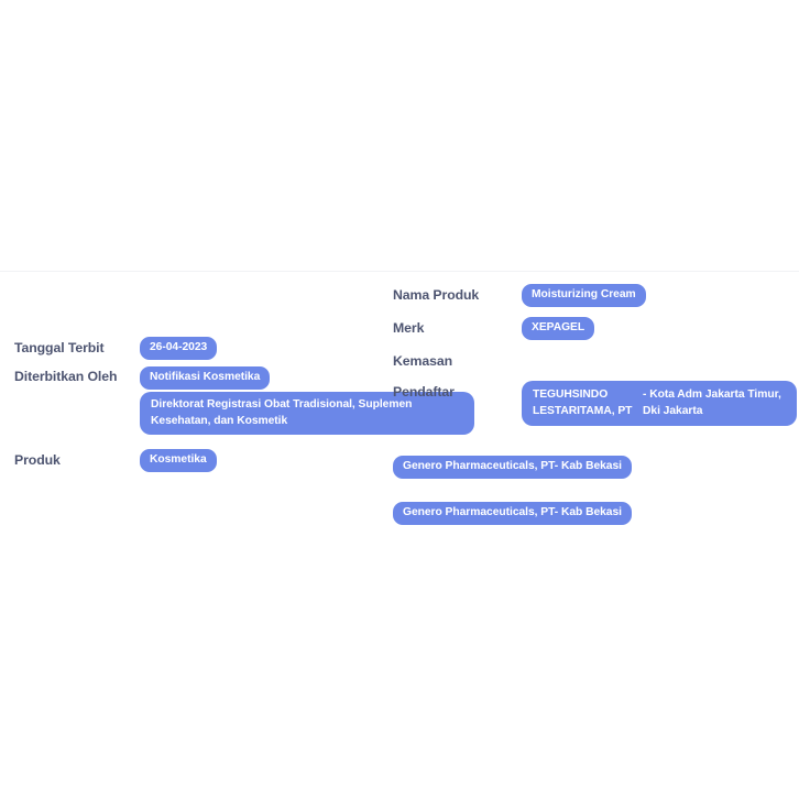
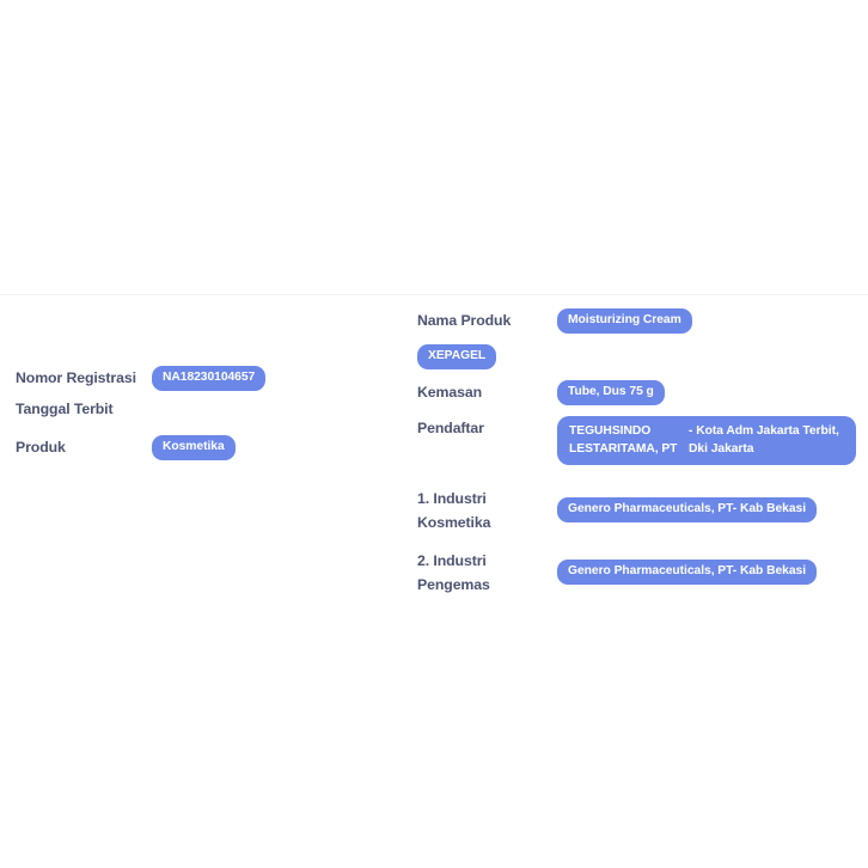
+ Nomor Registrasi
+ NA18230104657
  Tanggal Terbit
- 26-04-2023
- Diterbitkan Oleh
- Notifikasi Kosmetika Direktorat Registrasi Obat Tradisional, Suplemen Kesehatan, dan Kosmetik
  Produk
  Kosmetika
  Nama Produk
  Moisturizing Cream
- Merk
  XEPAGEL
  Kemasan
+ Tube, Dus 75 g
  Pendaftar
  TEGUHSINDO LESTARITAMA, PT
- - Kota Adm Jakarta Timur, Dki Jakarta
+ - Kota Adm Jakarta Terbit, Dki Jakarta
+ 1. Industri Kosmetika
  Genero Pharmaceuticals, PT- Kab Bekasi
+ 2. Industri Pengemas
  Genero Pharmaceuticals, PT- Kab Bekasi
